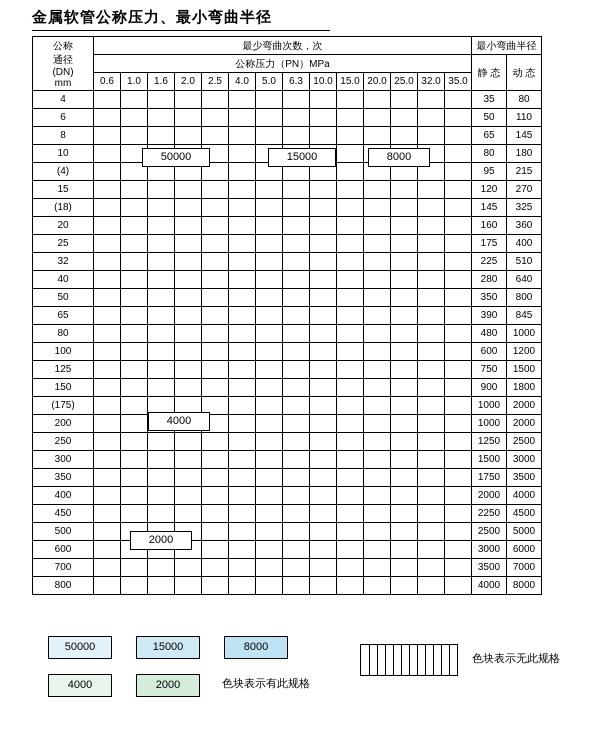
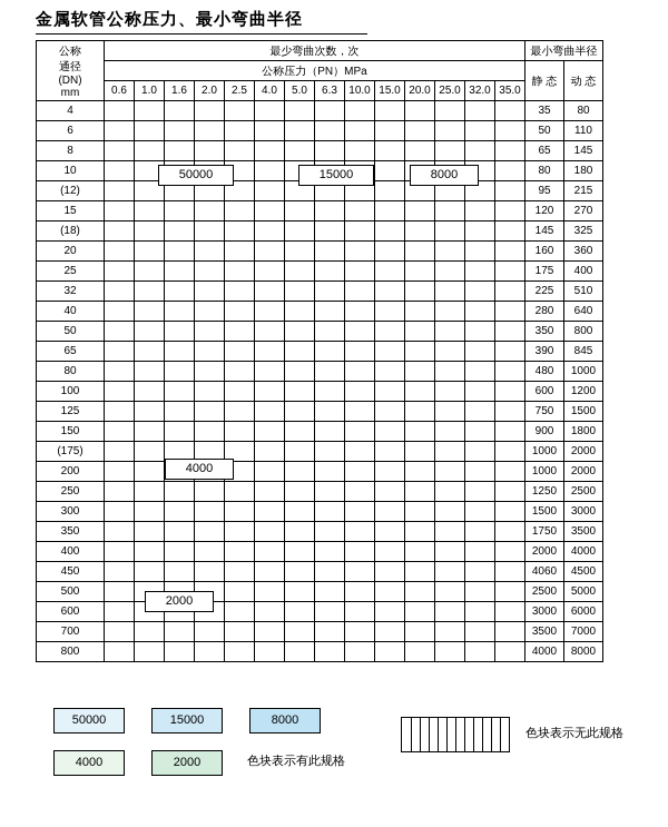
  金属软管公称压力、最小弯曲半径
  公称 通径 (DN) mm	最少弯曲次数，次	最小弯曲半径
  公称压力（PN）MPa	静 态	动 态
  0.6	1.0	1.6	2.0	2.5	4.0	5.0	6.3	10.0	15.0	20.0	25.0	32.0	35.0
  4															35	80
  6															50	110
  8															65	145
  10															80	180
- (4)															95	215
+ (12)															95	215
  15															120	270
  (18)															145	325
  20															160	360
  25															175	400
  32															225	510
  40															280	640
  50															350	800
  65															390	845
  80															480	1000
  100															600	1200
  125															750	1500
  150															900	1800
  (175)															1000	2000
  200															1000	2000
  250															1250	2500
  300															1500	3000
  350															1750	3500
  400															2000	4000
- 450															2250	4500
+ 450															4060	4500
  500															2500	5000
  600															3000	6000
  700															3500	7000
  800															4000	8000
  50000
  15000
  8000
  4000
  2000
  50000
  15000
  8000
  4000
  2000
  色块表示有此规格
  色块表示无此规格
